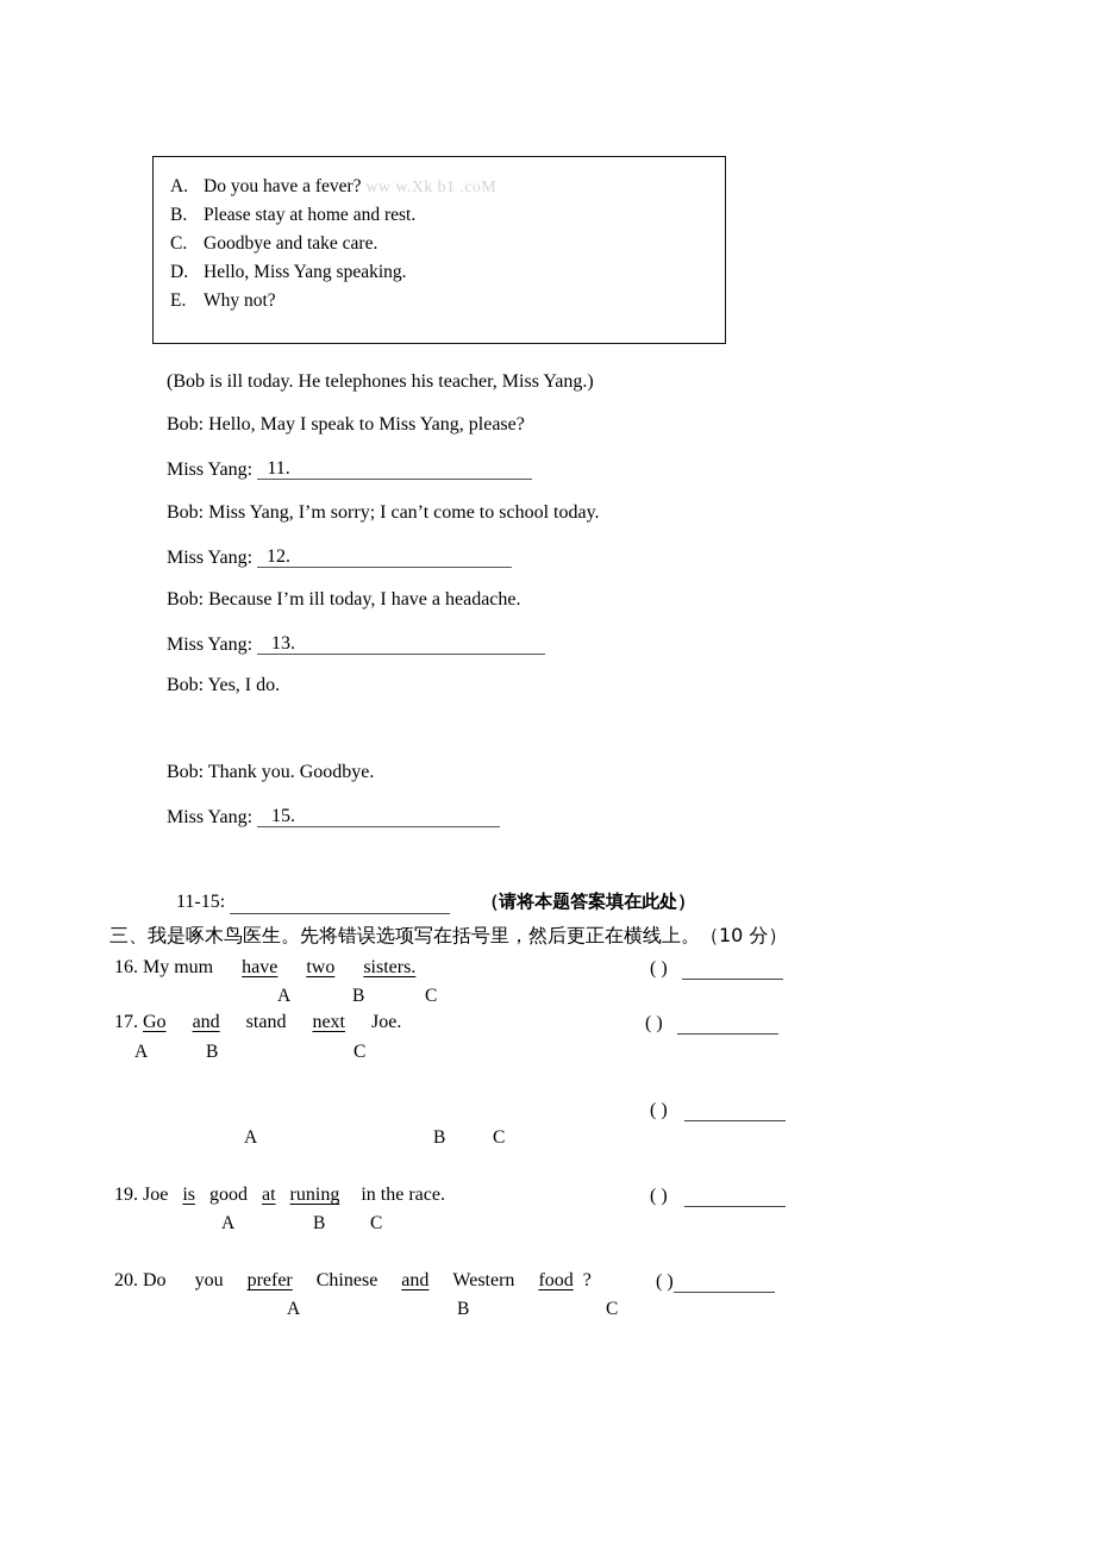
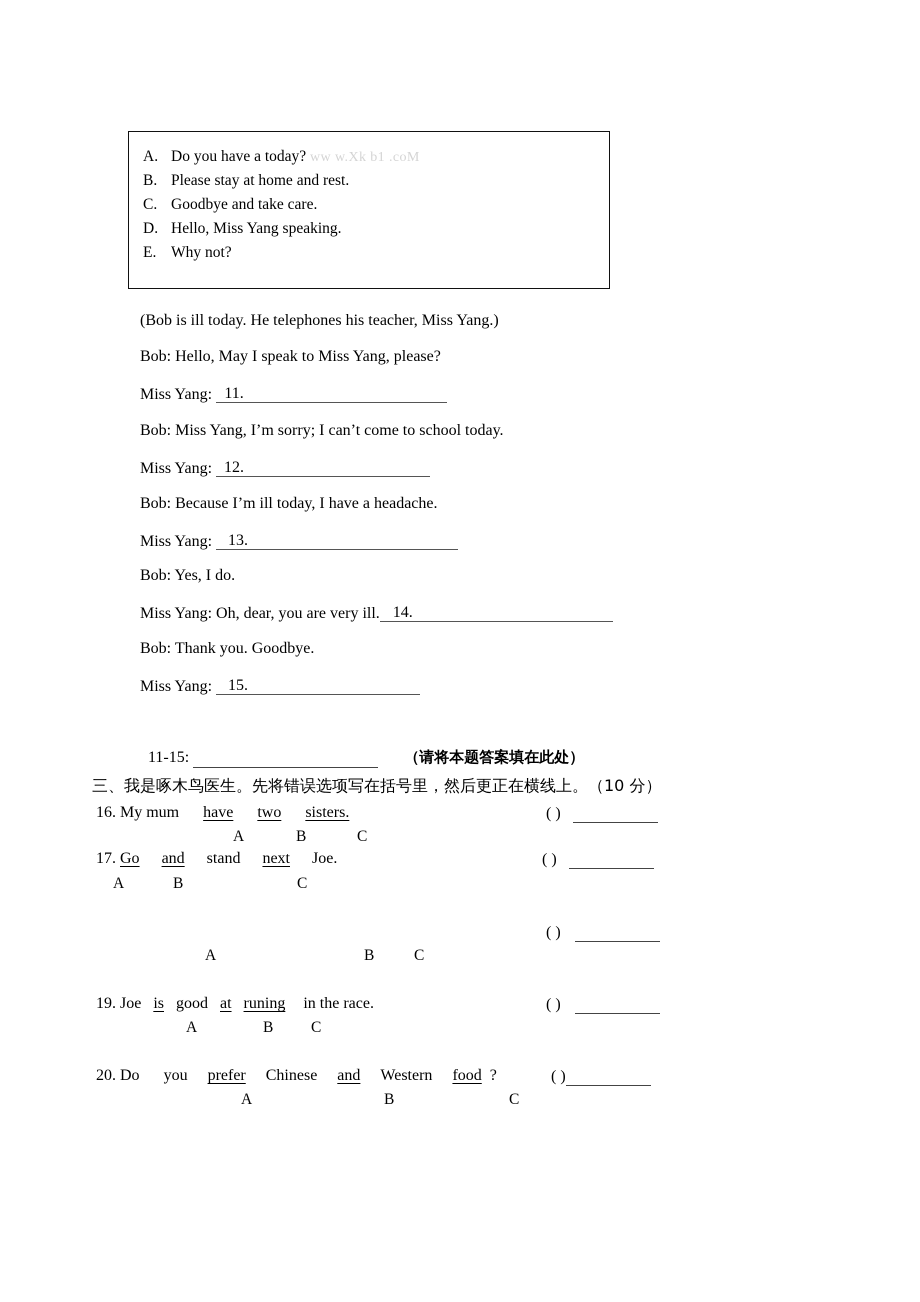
- A. Do you have a fever? ww w.Xk b1 .coM
+ A. Do you have a today? ww w.Xk b1 .coM
  B. Please stay at home and rest.
  C. Goodbye and take care.
  D. Hello, Miss Yang speaking.
  E. Why not?
  (Bob is ill today. He telephones his teacher, Miss Yang.)
  Bob: Hello, May I speak to Miss Yang, please?
  Miss Yang: 11.
  Bob: Miss Yang, I’m sorry; I can’t come to school today.
  Miss Yang: 12.
  Bob: Because I’m ill today, I have a headache.
  Miss Yang: 13.
  Bob: Yes, I do.
+ Miss Yang: Oh, dear, you are very ill. 14.
  Bob: Thank you. Goodbye.
  Miss Yang: 15.
  11-15: （请将本题答案填在此处）
  三、我是啄木鸟医生。先将错误选项写在括号里，然后更正在横线上。（10 分）
  16. My mum have two sisters.
  A
  B
  C
  ( )
  17. Go and stand next Joe.
  A
  B
  C
  ( )
  A
  B
  C
  ( )
  19. Joe is good at runing in the race.
  A
  B
  C
  ( )
  20. Do you prefer Chinese and Western food ?
  A
  B
  C
  ( )
